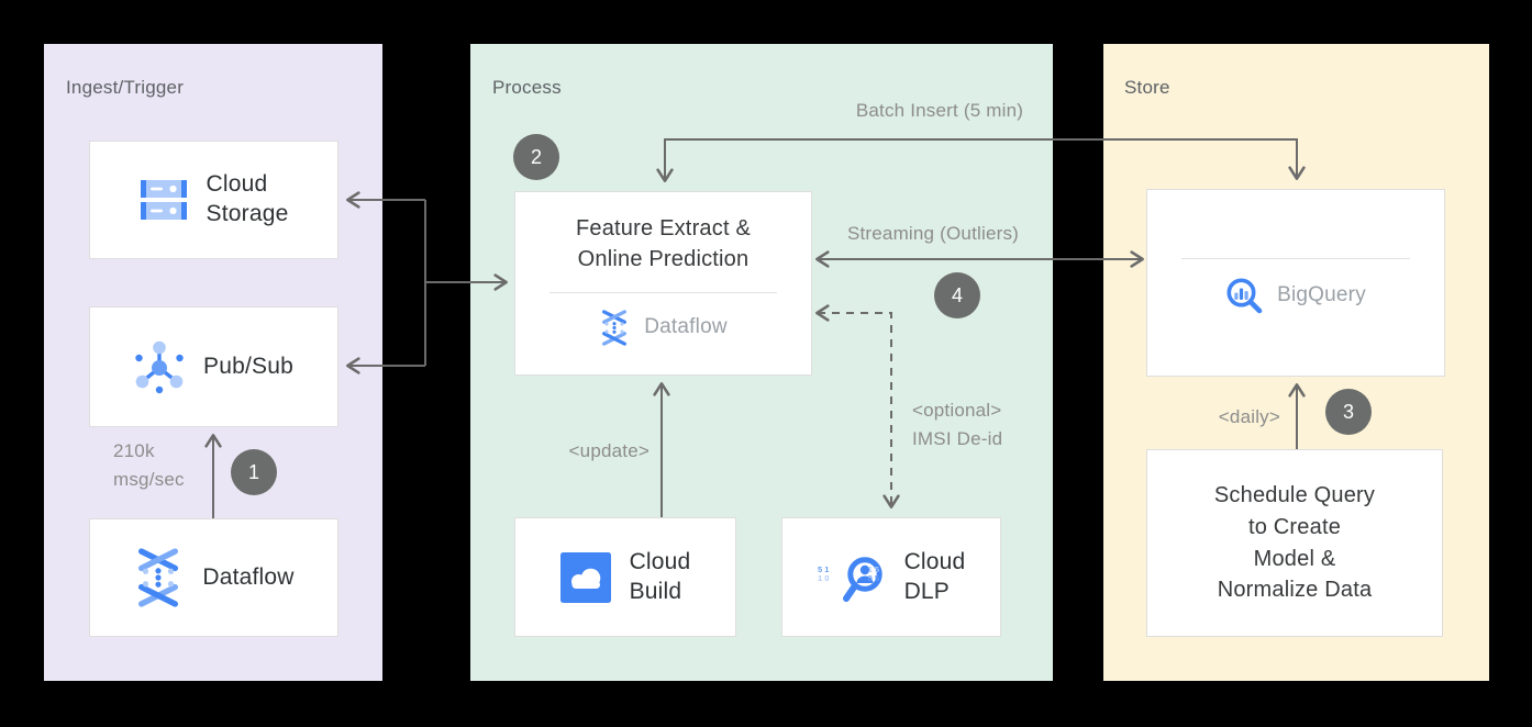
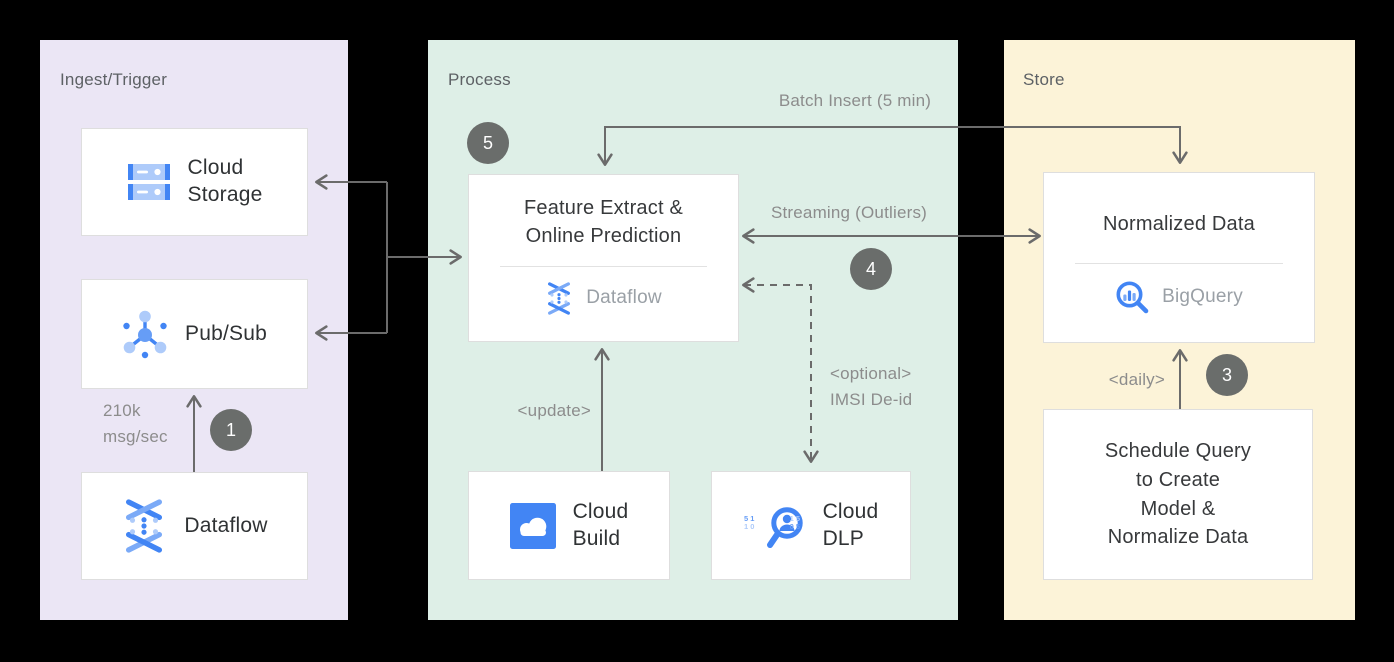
  Ingest/Trigger
  Process
  Store
  Cloud
  Storage
  Pub/Sub
  Dataflow
  Feature Extract &
  Online Prediction
  Dataflow
  Cloud
  Build
  5 1
  1 0
  1 5
  0 5
  Cloud
  DLP
+ Normalized Data
  BigQuery
  Schedule Query
  to Create
  Model &
  Normalize Data
  1
- 2
+ 5
  3
  4
  Batch Insert (5 min)
  Streaming (Outliers)
  210k
  msg/sec
  <update>
  <optional>
  IMSI De-id
  <daily>
